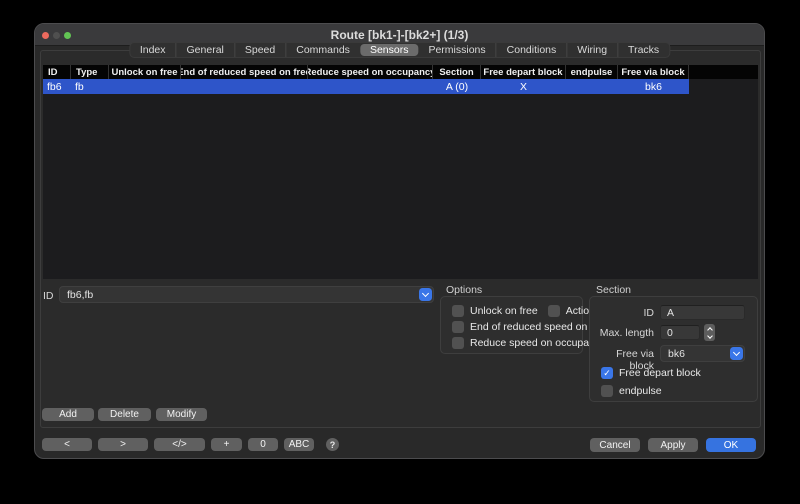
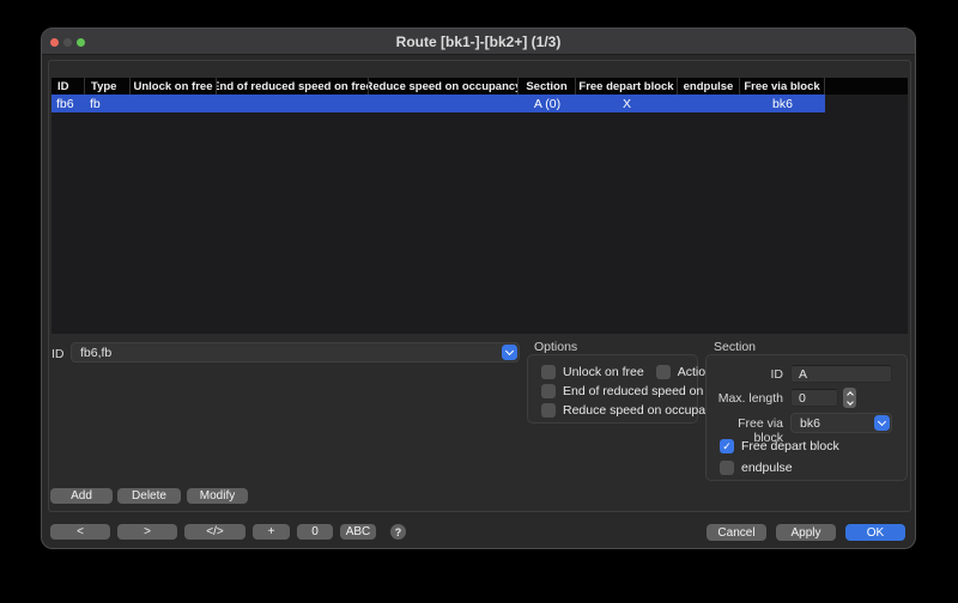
  Route [bk1-]-[bk2+] (1/3)
- Index
- General
- Speed
- Commands
- Sensors
- Permissions
- Conditions
- Wiring
- Tracks
  ID
  Type
  Unlock on free
  End of reduced speed on fre
  Reduce speed on occupancy
  Section
  Free depart block
  endpulse
  Free via block
  fb6
  fb
  A (0)
  X
  bk6
  ID
  fb6,fb
  Options
  Unlock on free
  Actio
  End of reduced speed on
  Reduce speed on occupa
  Section
  ID
  A
  Max. length
  0
  Free via block
  bk6
  ✓
  Free depart block
  endpulse
  Add
  Delete
  Modify
  <
  >
  </>
  +
  0
  ABC
  ?
  Cancel
  Apply
  OK
